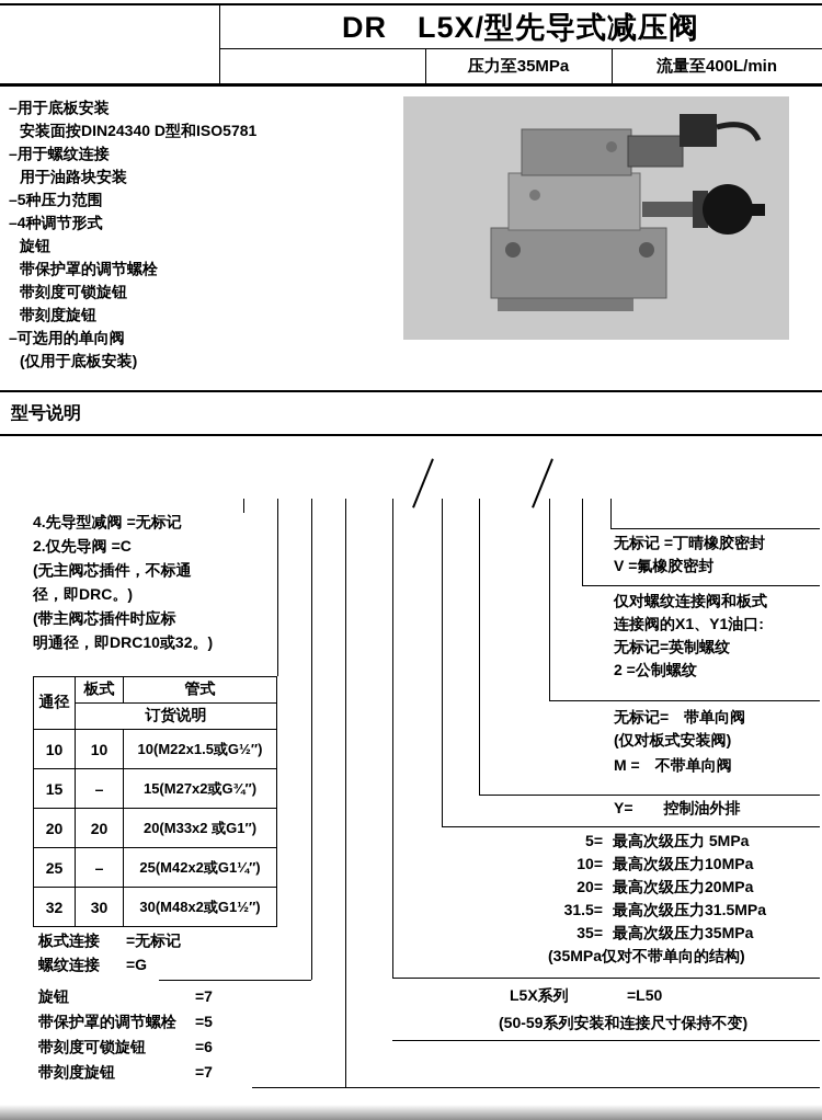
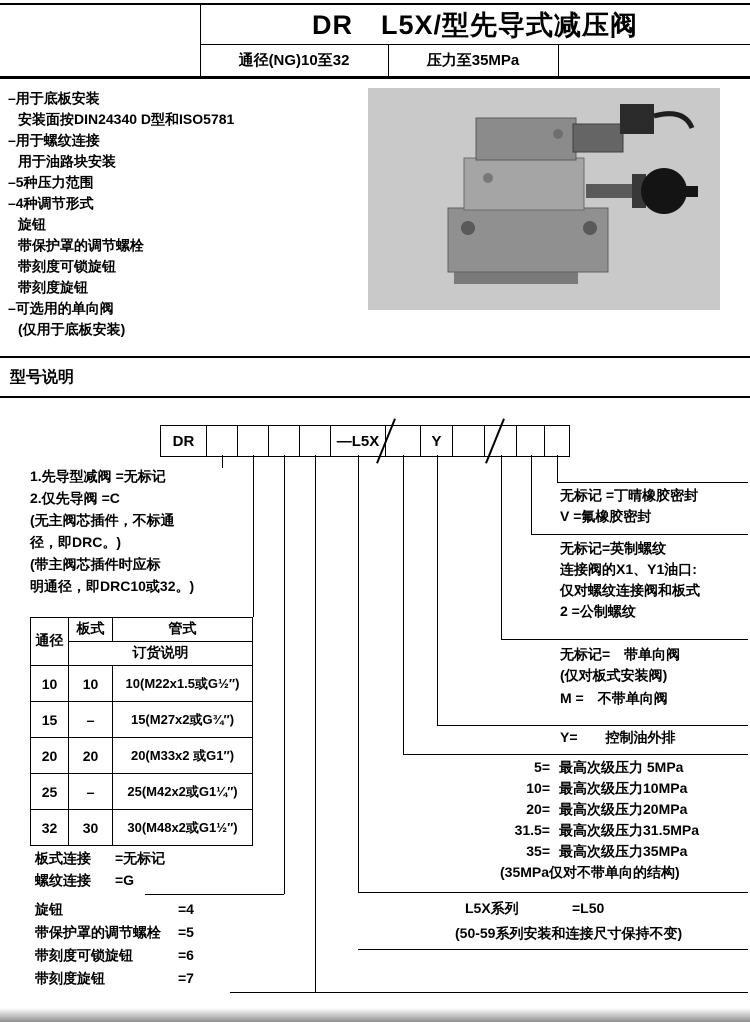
  DR L5X/型先导式减压阀
+ 通径(NG)10至32
  压力至35MPa
- 流量至400L/min
  –用于底板安装
  安装面按DIN24340 D型和ISO5781
  –用于螺纹连接
  用于油路块安装
  –5种压力范围
  –4种调节形式
  旋钮
  带保护罩的调节螺栓
  带刻度可锁旋钮
  带刻度旋钮
  –可选用的单向阀
  (仅用于底板安装)
  型号说明
+ DR
+ —L5X
+ Y
- 4.先导型减阀 =无标记
+ 1.先导型减阀 =无标记
  2.仅先导阀 =C
  (无主阀芯插件，不标通
  径，即DRC。)
  (带主阀芯插件时应标
  明通径，即DRC10或32。)
  通径	板式	管式
  订货说明
  10	10	10(M22x1.5或G½″)
  15	–	15(M27x2或G¾″)
  20	20	20(M33x2 或G1″)
  25	–	25(M42x2或G1¼″)
  32	30	30(M48x2或G1½″)
  板式连接 =无标记
  螺纹连接 =G
- 旋钮 =7
+ 旋钮 =4
  带保护罩的调节螺栓 =5
  带刻度可锁旋钮 =6
  带刻度旋钮 =7
  无标记 =丁晴橡胶密封
  V =氟橡胶密封
- 仅对螺纹连接阀和板式
+ 无标记=英制螺纹
  连接阀的X1、Y1油口:
- 无标记=英制螺纹
+ 仅对螺纹连接阀和板式
  2 =公制螺纹
  无标记= 带单向阀
  (仅对板式安装阀)
  M = 不带单向阀
  Y= 控制油外排
  5= 最高次级压力 5MPa
  10= 最高次级压力10MPa
  20= 最高次级压力20MPa
  31.5= 最高次级压力31.5MPa
  35= 最高次级压力35MPa
  (35MPa仅对不带单向的结构)
  L5X系列 =L50
  (50-59系列安装和连接尺寸保持不变)
